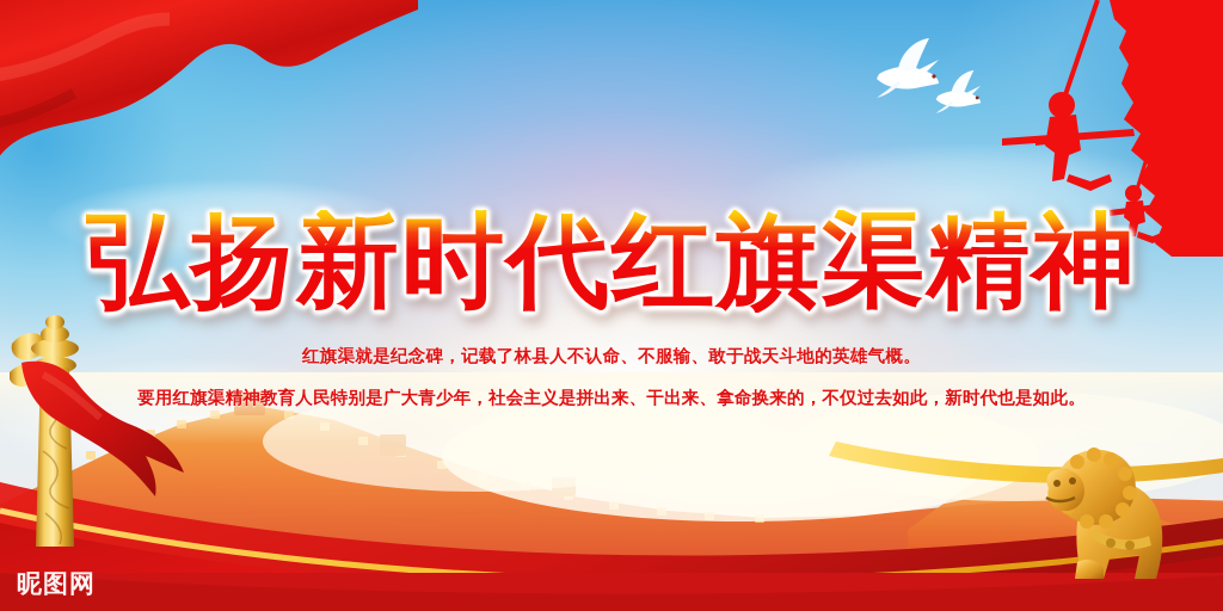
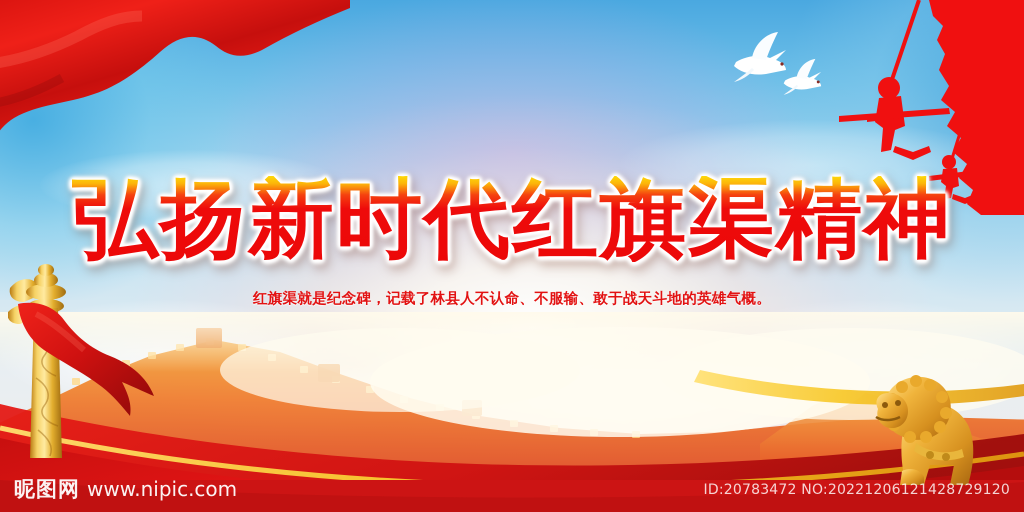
  弘扬新时代红旗渠精神
  红旗渠就是纪念碑，记载了林县人不认命、不服输、敢于战天斗地的英雄气概。
- 要用红旗渠精神教育人民特别是广大青少年，社会主义是拼出来、干出来、拿命换来的，不仅过去如此，新时代也是如此。
  昵图网
+ www.nipic.com
+ ID:20783472 NO:20221206121428729120
